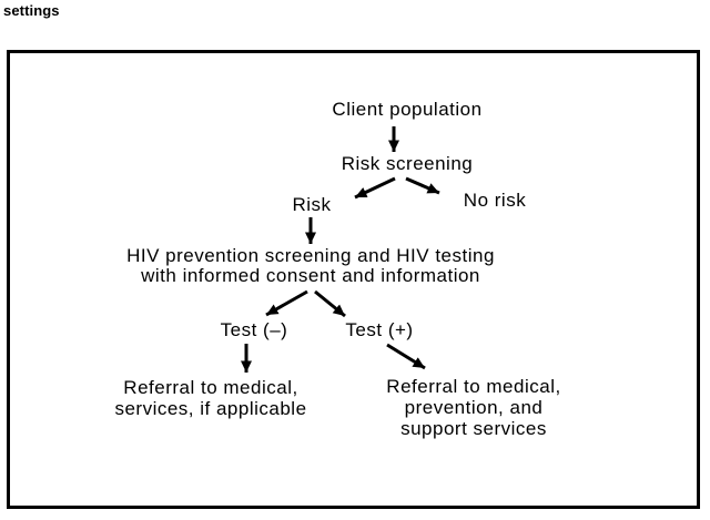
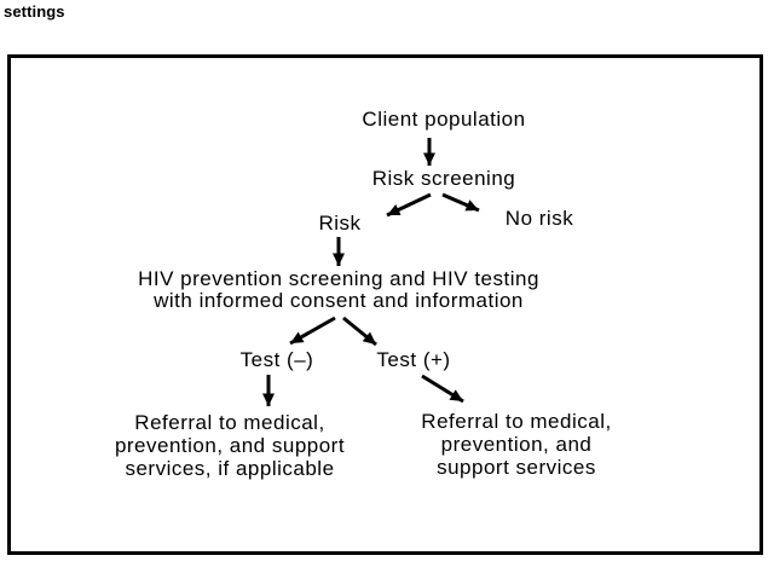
  settings
  Client population
  Risk screening
  Risk
  No risk
  HIV prevention screening and HIV testing
  with informed consent and information
  Test (–)
  Test (+)
  Referral to medical,
+ prevention, and support
  services, if applicable
  Referral to medical,
  prevention, and
  support services
